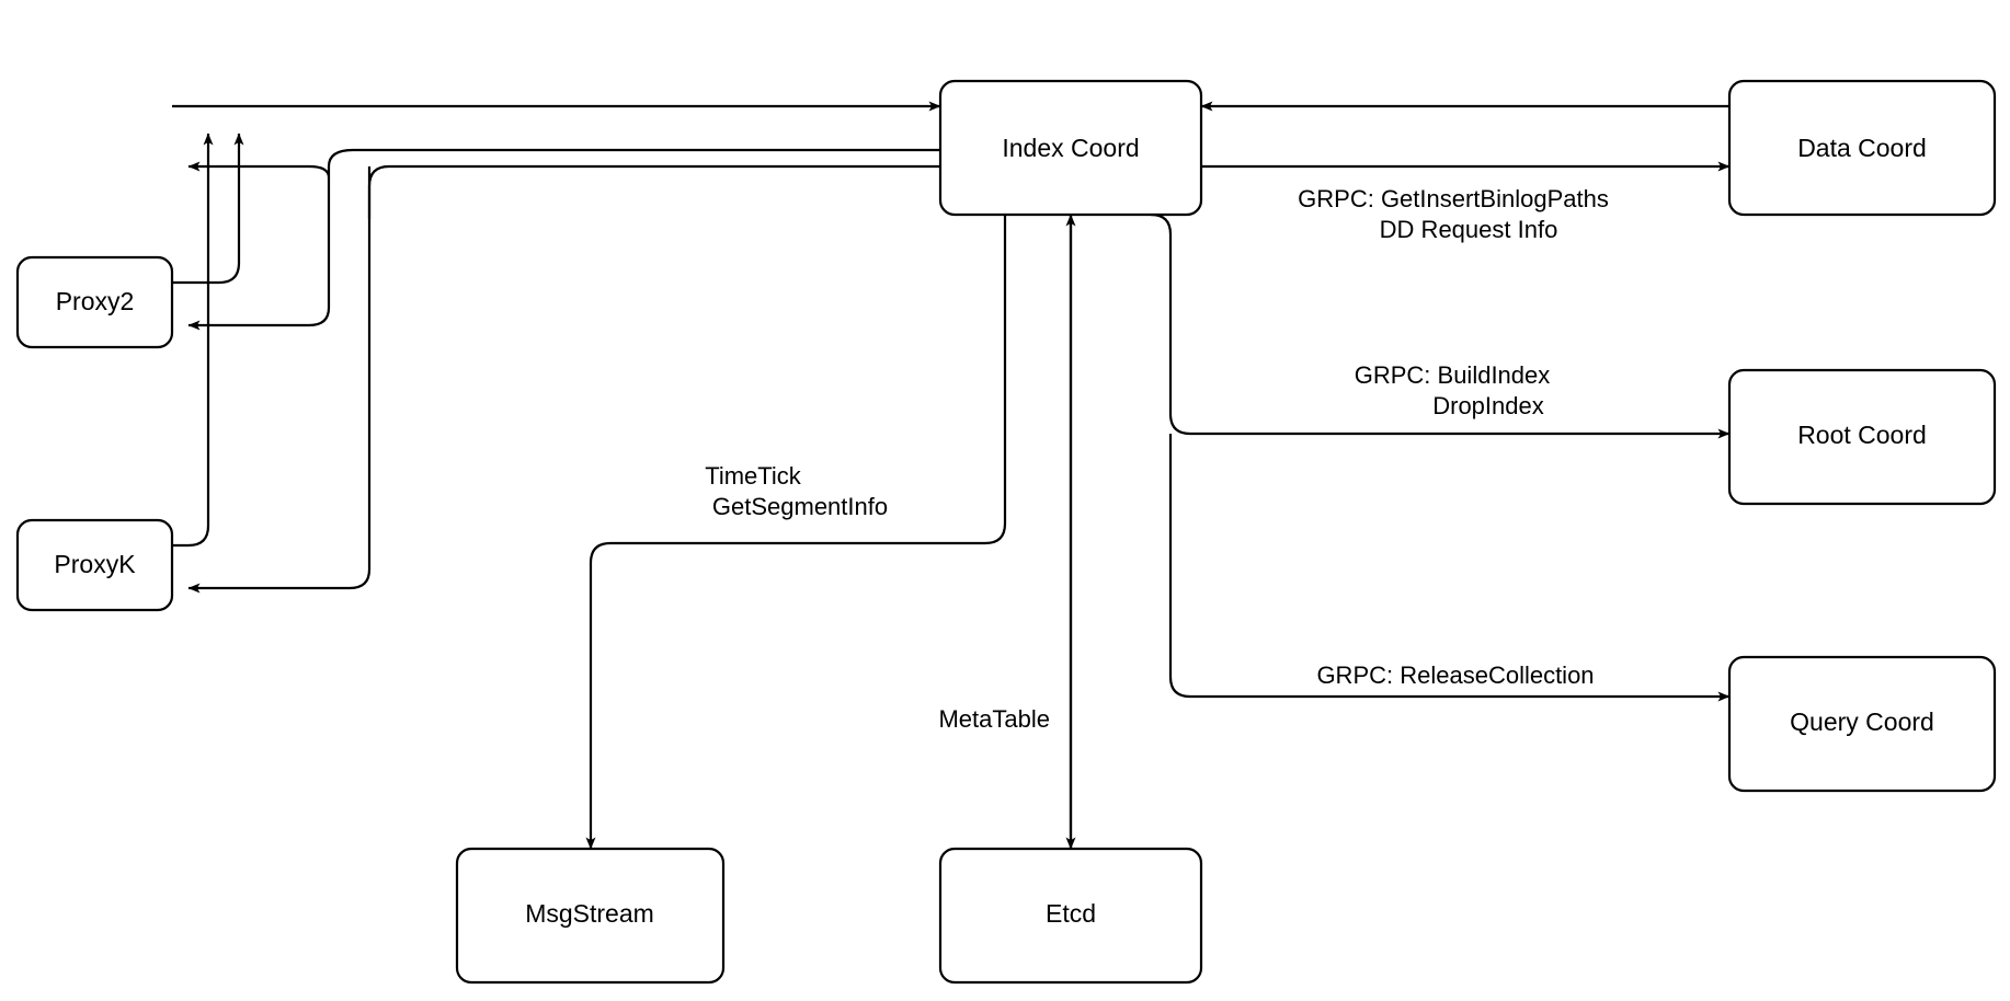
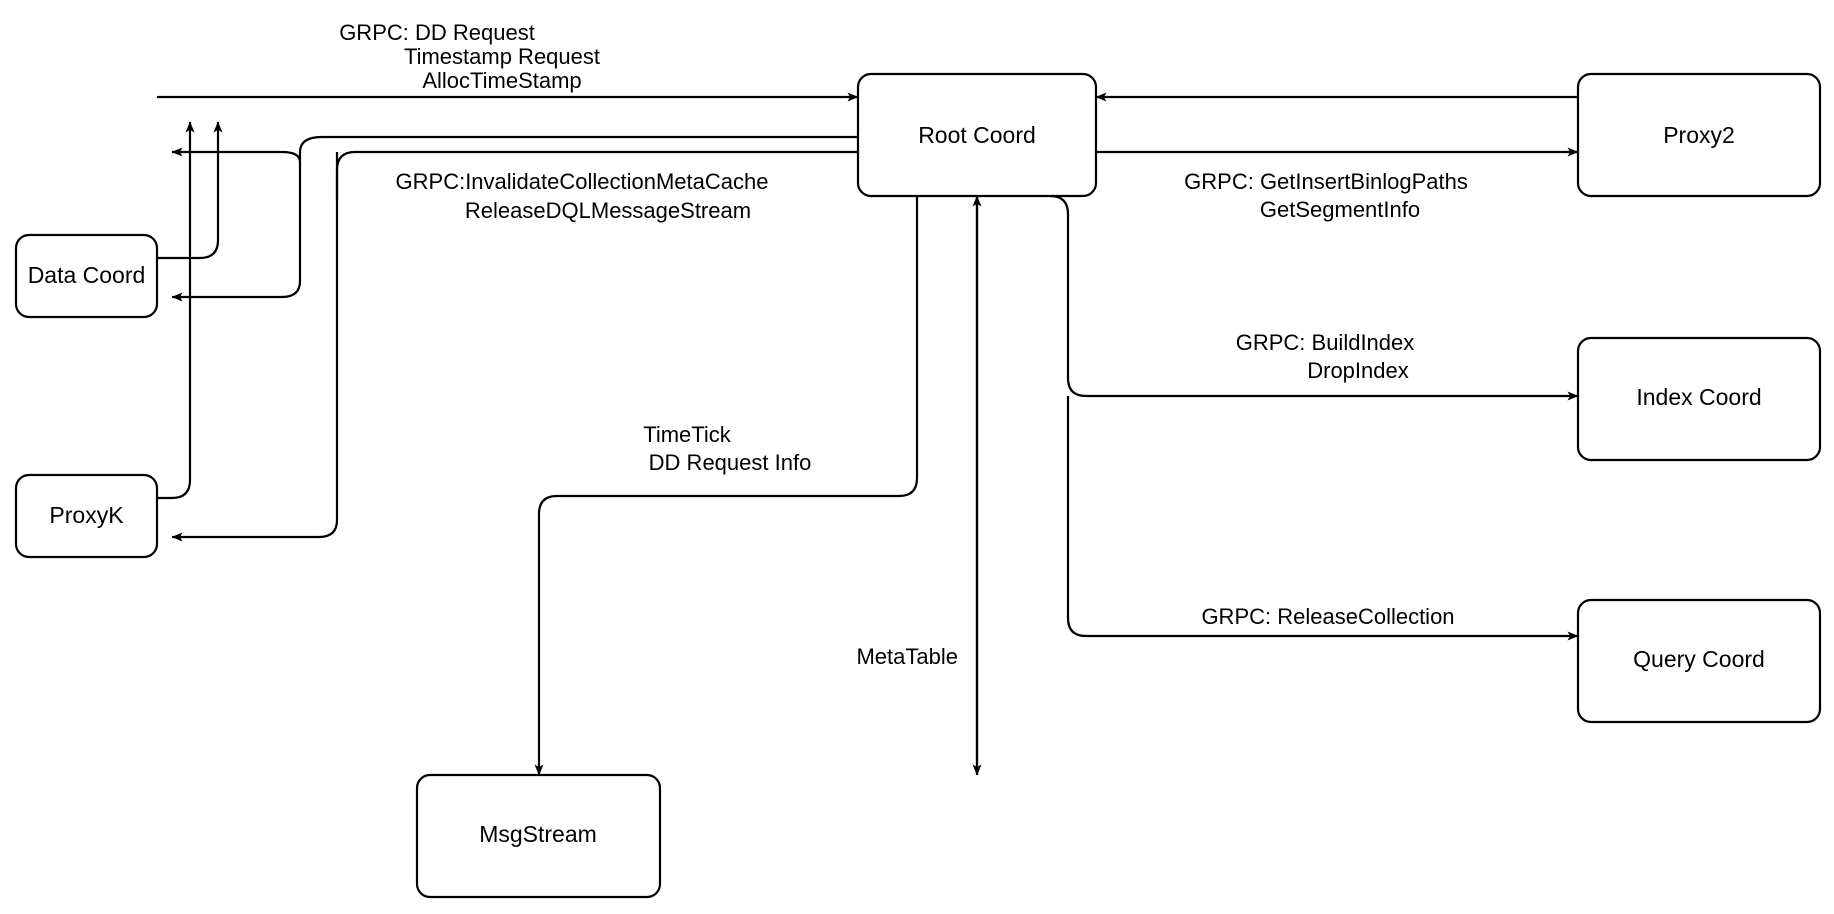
+ GRPC: DD Request
+ Timestamp Request
+ AllocTimeStamp
+ GRPC:InvalidateCollectionMetaCache
+ ReleaseDQLMessageStream
  GRPC: GetInsertBinlogPaths
- DD Request Info
+ GetSegmentInfo
  GRPC: BuildIndex
  DropIndex
  GRPC: ReleaseCollection
  TimeTick
- GetSegmentInfo
+ DD Request Info
  MetaTable
- Proxy2
+ Data Coord
  ProxyK
- Index Coord
+ Root Coord
- Data Coord
+ Proxy2
- Root Coord
+ Index Coord
  Query Coord
  MsgStream
- Etcd
